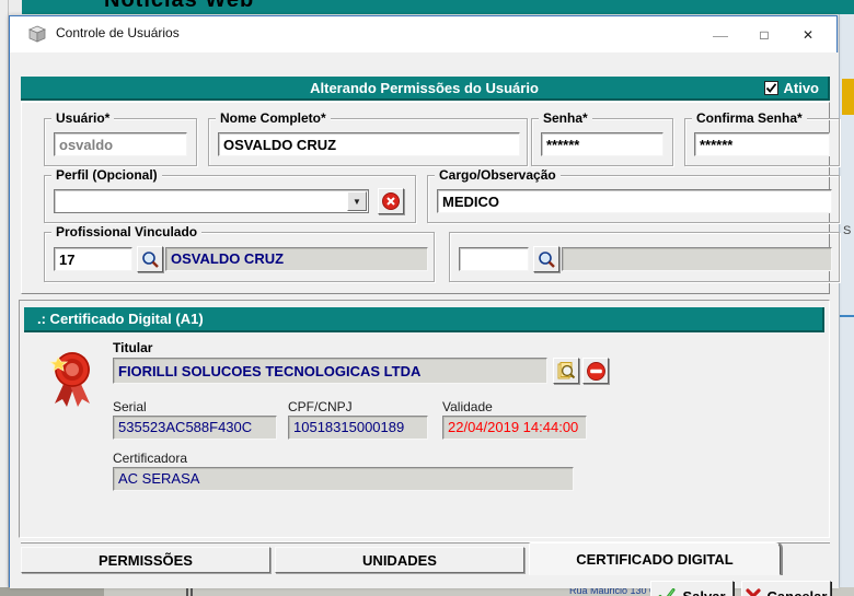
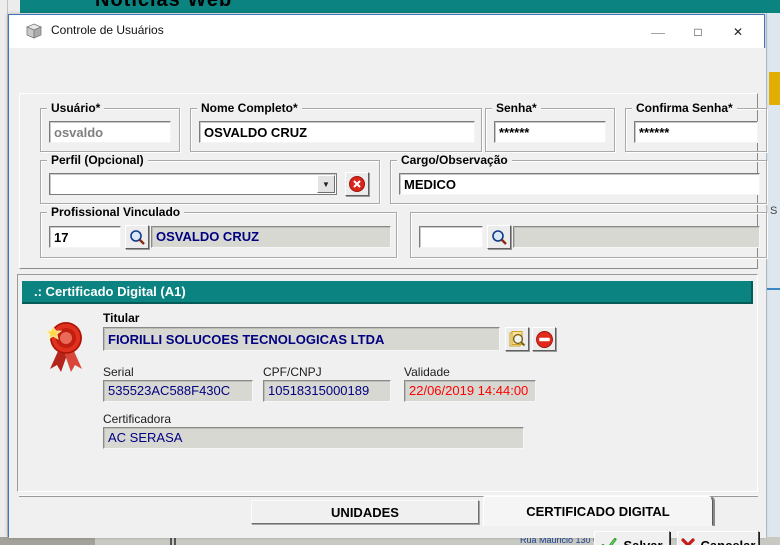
  Notícias Web
  S
  Controle de Usuários
  —
  □
  ✕
- Alterando Permissões do Usuário
- Ativo
  Usuário*
  osvaldo
  Nome Completo*
  OSVALDO CRUZ
  Senha*
  ******
  Confirma Senha*
  ******
  Perfil (Opcional)
  ▼
  Cargo/Observação
  MEDICO
  Profissional Vinculado
  17
  OSVALDO CRUZ
  .: Certificado Digital (A1)
  Titular
  FIORILLI SOLUCOES TECNOLOGICAS LTDA
  Serial
  535523AC588F430C
  CPF/CNPJ
  10518315000189
  Validade
- 22/04/2019 14:44:00
+ 22/06/2019 14:44:00
  Certificadora
  AC SERASA
- PERMISSÕES
  UNIDADES
  CERTIFICADO DIGITAL
